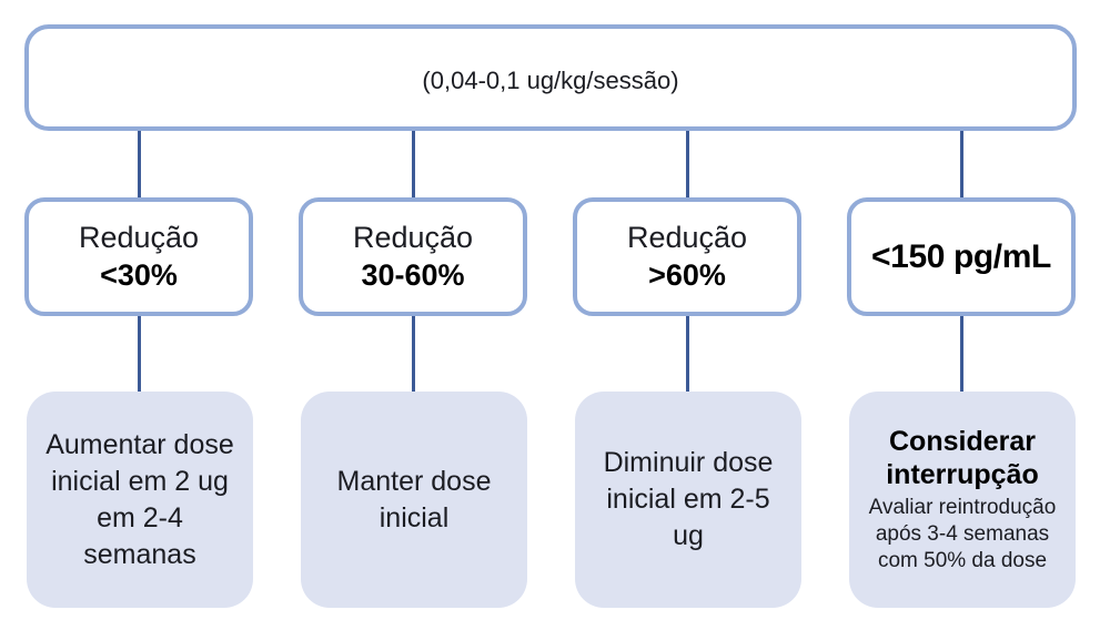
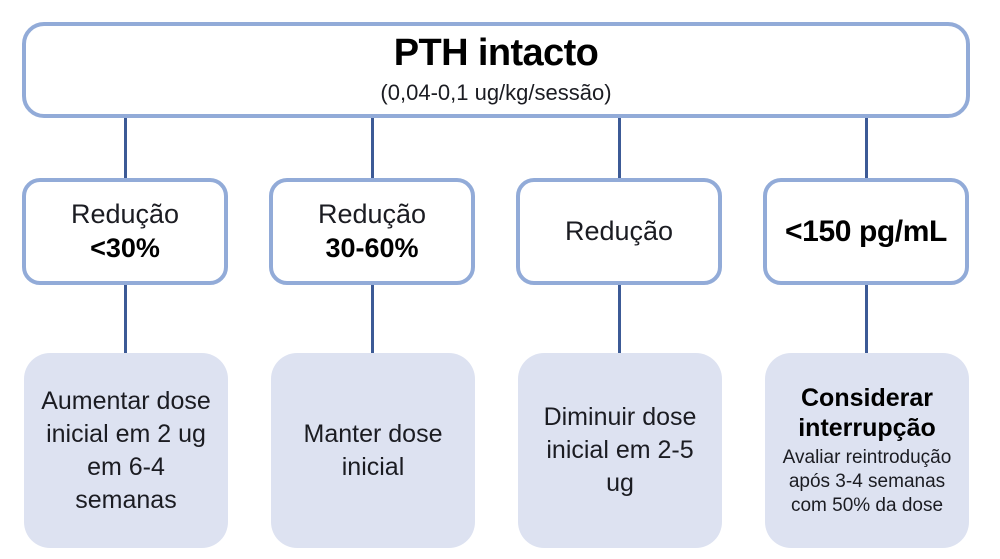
+ PTH intacto
  (0,04-0,1 ug/kg/sessão)
  Redução
  <30%
  Redução
  30-60%
  Redução
- >60%
  <150 pg/mL
- Aumentar dose inicial em 2 ug em 2-4 semanas
+ Aumentar dose inicial em 2 ug em 6-4 semanas
  Manter dose inicial
  Diminuir dose inicial em 2-5 ug
  Considerar interrupção
  Avaliar reintrodução após 3-4 semanas com 50% da dose
